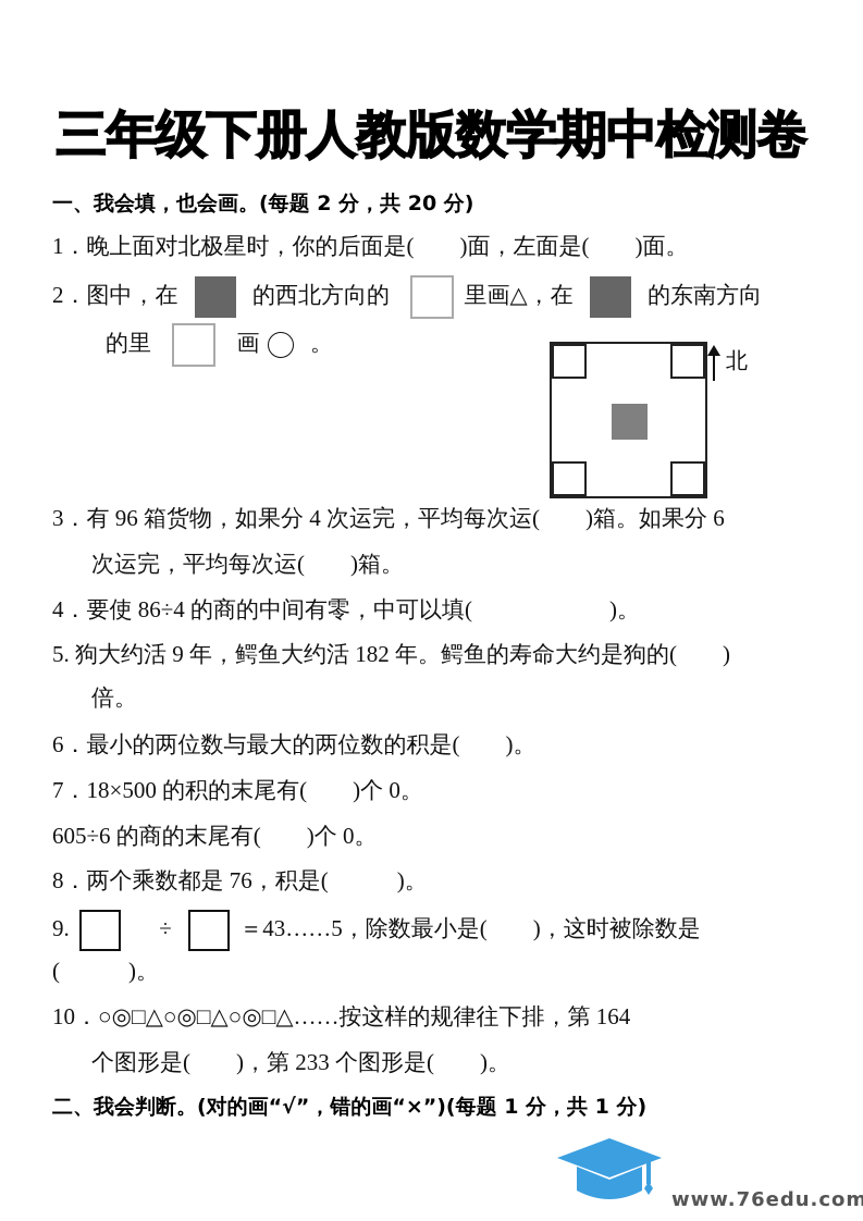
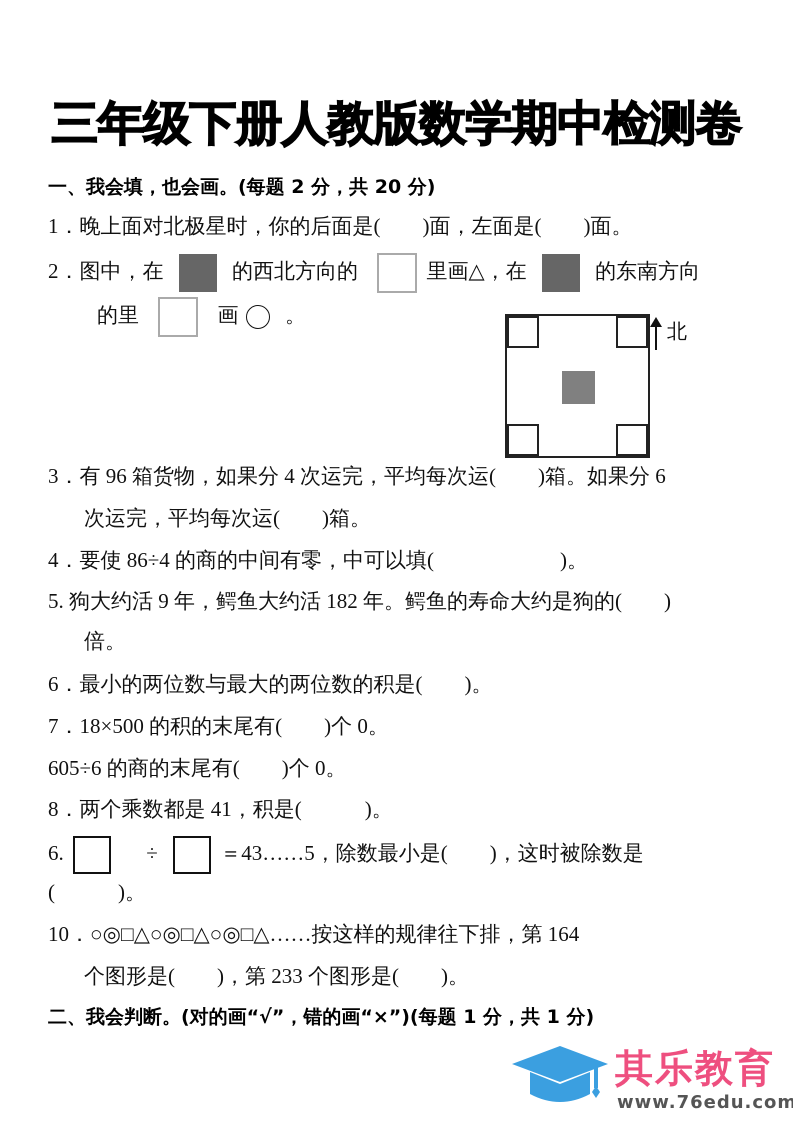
  三年级下册人教版数学期中检测卷
  一、我会填，也会画。(每题 2 分，共 20 分)
  1．晚上面对北极星时，你的后面是( )面，左面是( )面。
  2．图中，在 的西北方向的 里画△，在 的东南方向
  的里 画 。
  北
  3．有 96 箱货物，如果分 4 次运完，平均每次运( )箱。如果分 6
  次运完，平均每次运( )箱。
  4．要使 86÷4 的商的中间有零，中可以填( )。
  5. 狗大约活 9 年，鳄鱼大约活 182 年。鳄鱼的寿命大约是狗的( )
  倍。
  6．最小的两位数与最大的两位数的积是( )。
  7．18×500 的积的末尾有( )个 0。
  605÷6 的商的末尾有( )个 0。
- 8．两个乘数都是 76，积是( )。
+ 8．两个乘数都是 41，积是( )。
- 9. ÷ ＝43……5，除数最小是( )，这时被除数是
+ 6. ÷ ＝43……5，除数最小是( )，这时被除数是
  ( )。
  10．○◎□△○◎□△○◎□△……按这样的规律往下排，第 164
  个图形是( )，第 233 个图形是( )。
  二、我会判断。(对的画“√”，错的画“×”)(每题 1 分，共 1 分)
+ 其乐教育
  www.76edu.com
